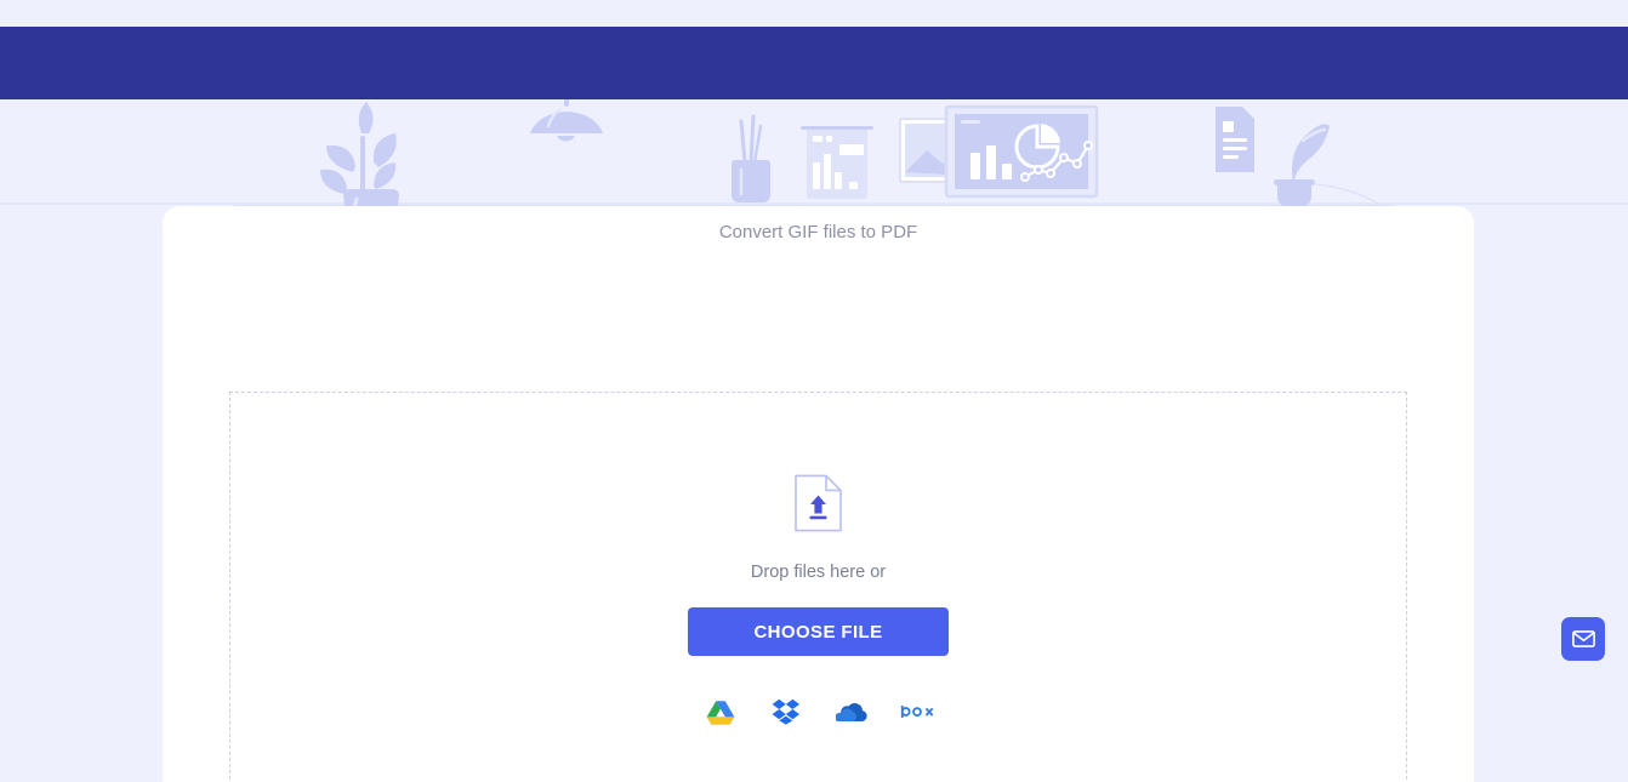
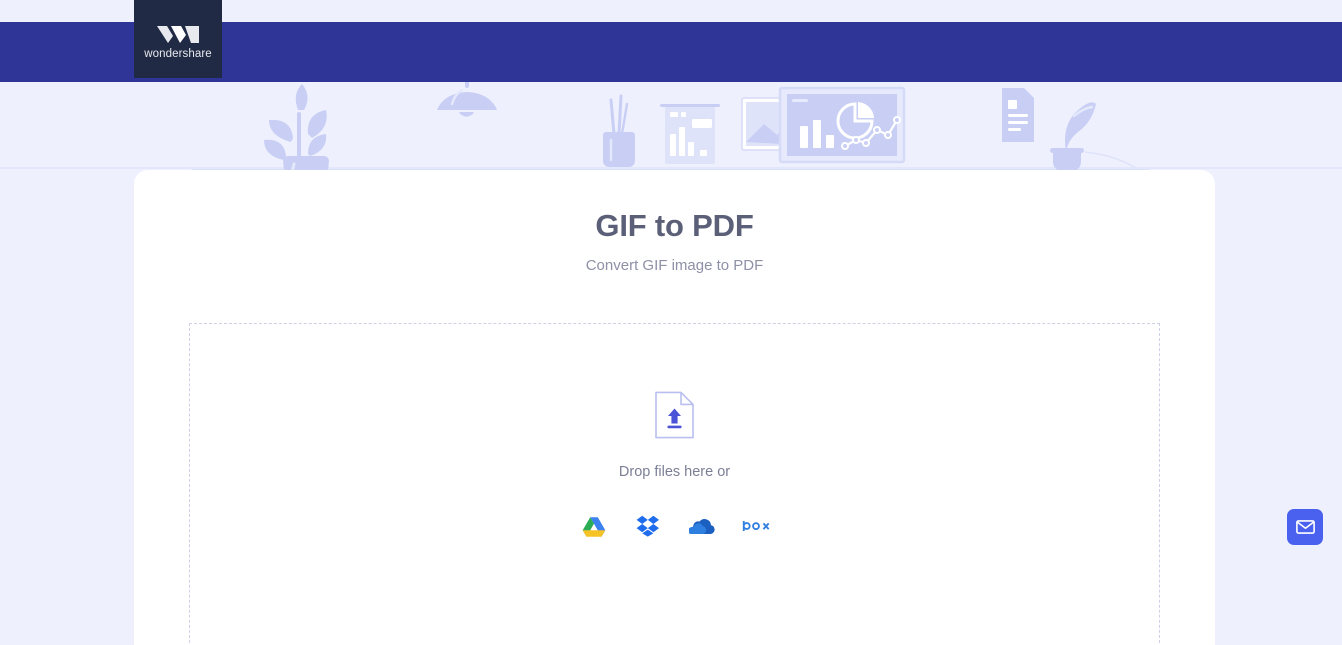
+ wondershare
+ GIF to PDF
- Convert GIF files to PDF
+ Convert GIF image to PDF
  Drop files here or
- CHOOSE FILE
